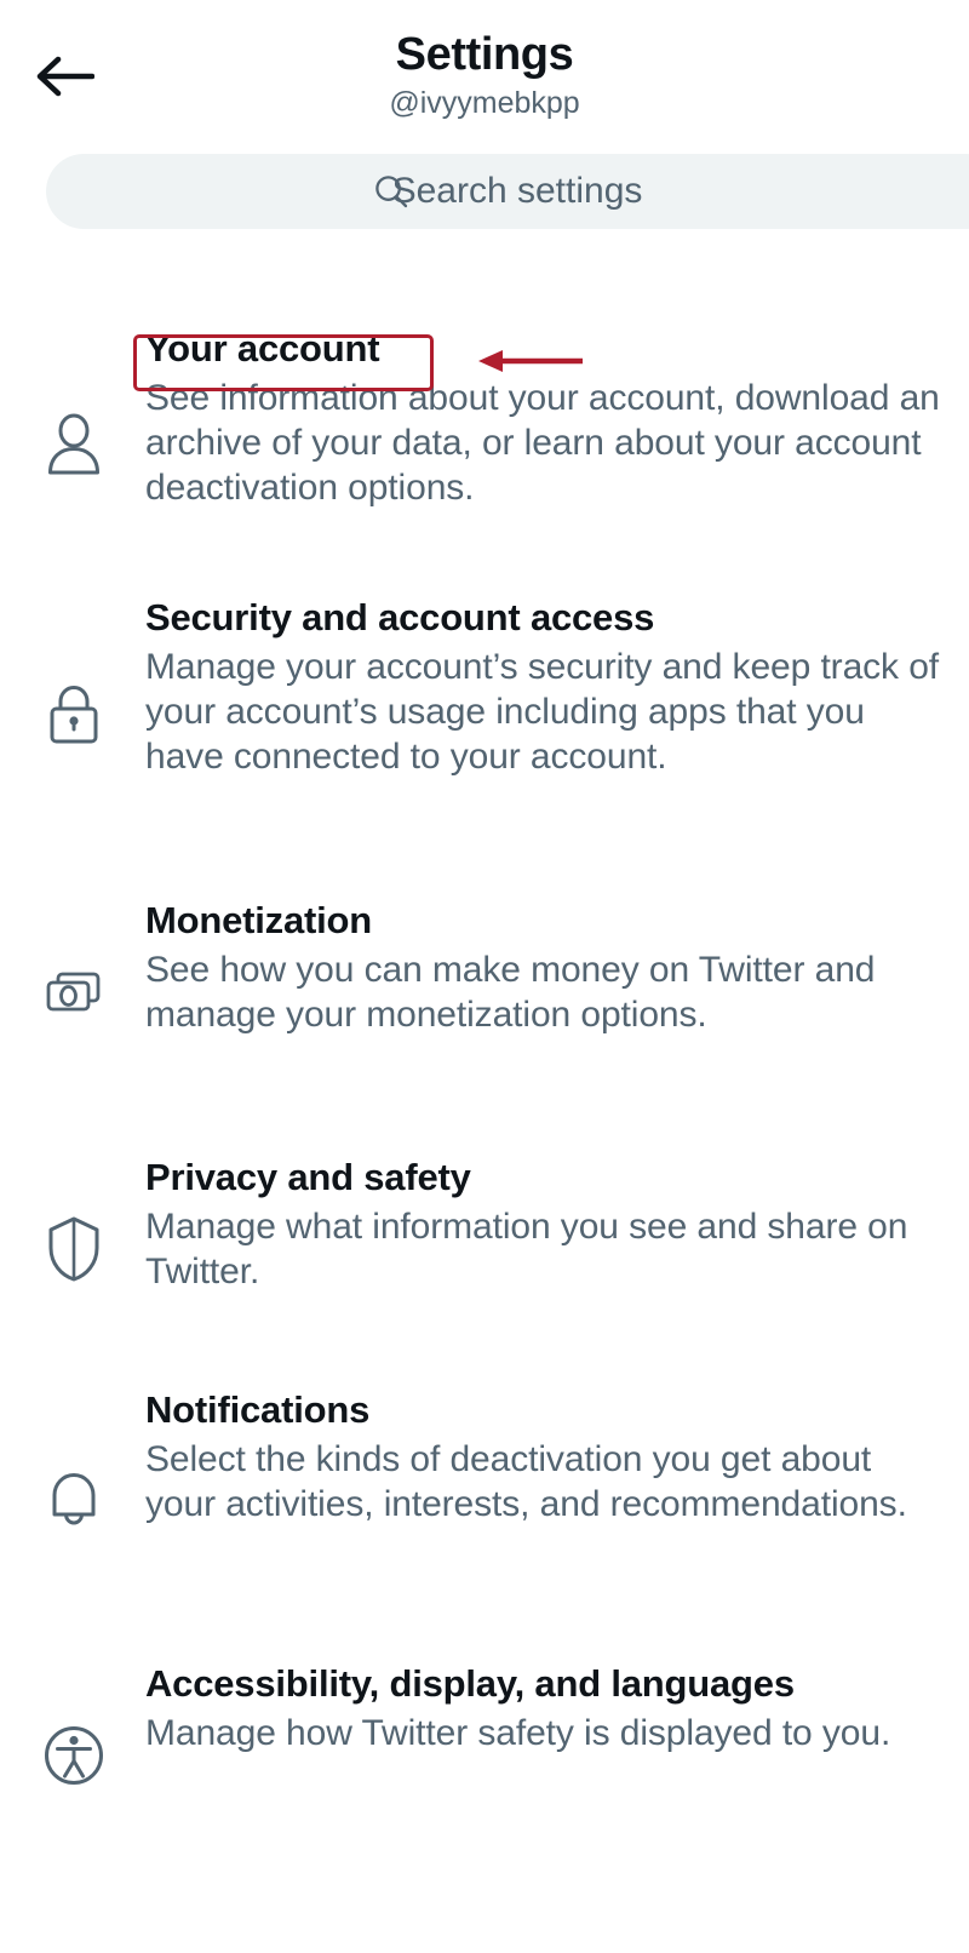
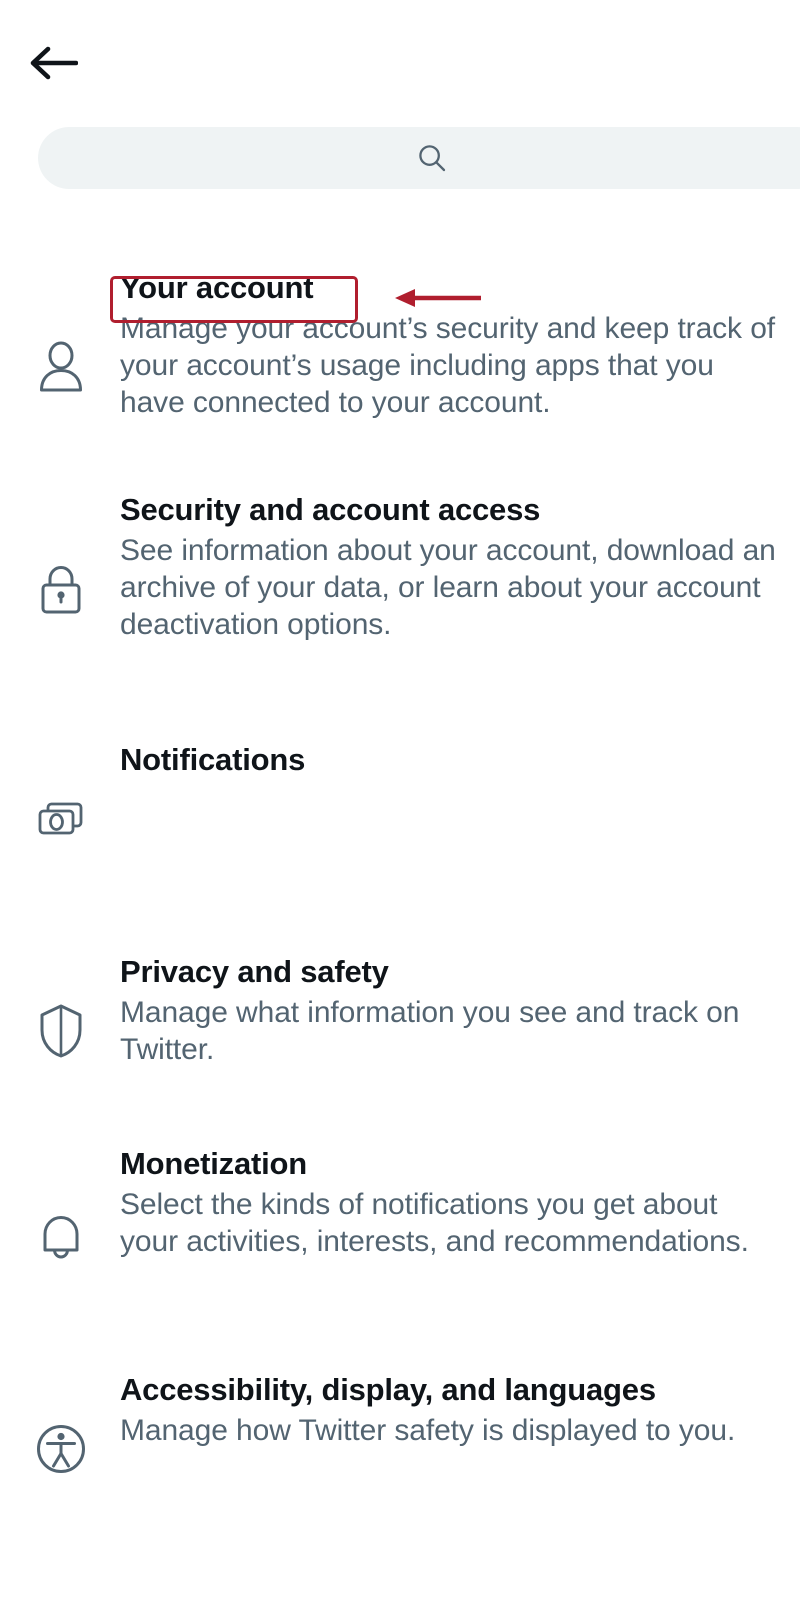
- Settings
- @ivyymebkpp
- Search settings
  Your account
- See information about your account, download an archive of your data, or learn about your account deactivation options.
+ Manage your account’s security and keep track of your account’s usage including apps that you have connected to your account.
  Security and account access
- Manage your account’s security and keep track of your account’s usage including apps that you have connected to your account.
+ See information about your account, download an archive of your data, or learn about your account deactivation options.
- Monetization
+ Notifications
- See how you can make money on Twitter and manage your monetization options.
  Privacy and safety
- Manage what information you see and share on Twitter.
+ Manage what information you see and track on Twitter.
- Notifications
+ Monetization
- Select the kinds of deactivation you get about your activities, interests, and recommendations.
+ Select the kinds of notifications you get about your activities, interests, and recommendations.
  Accessibility, display, and languages
  Manage how Twitter safety is displayed to you.
